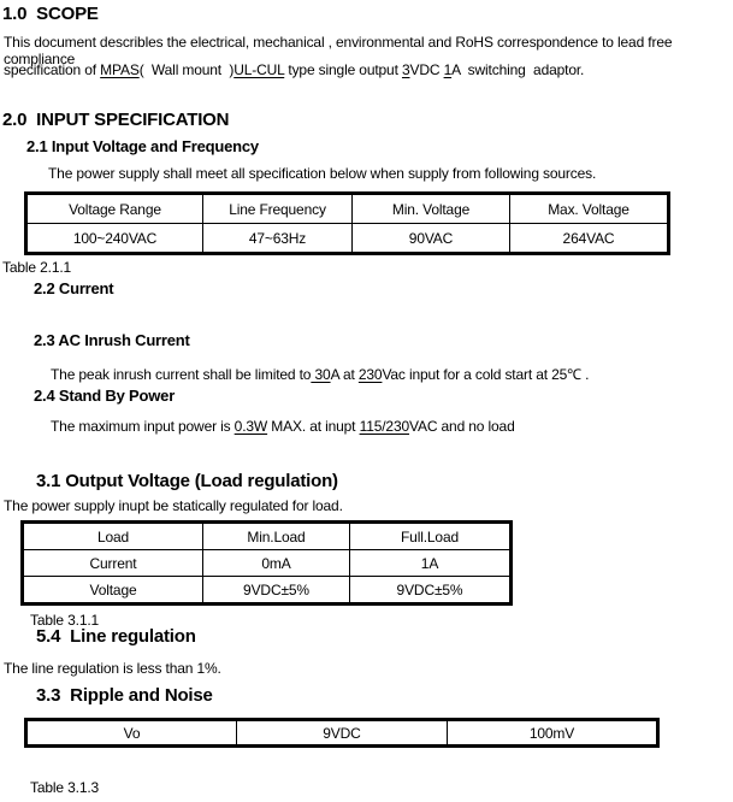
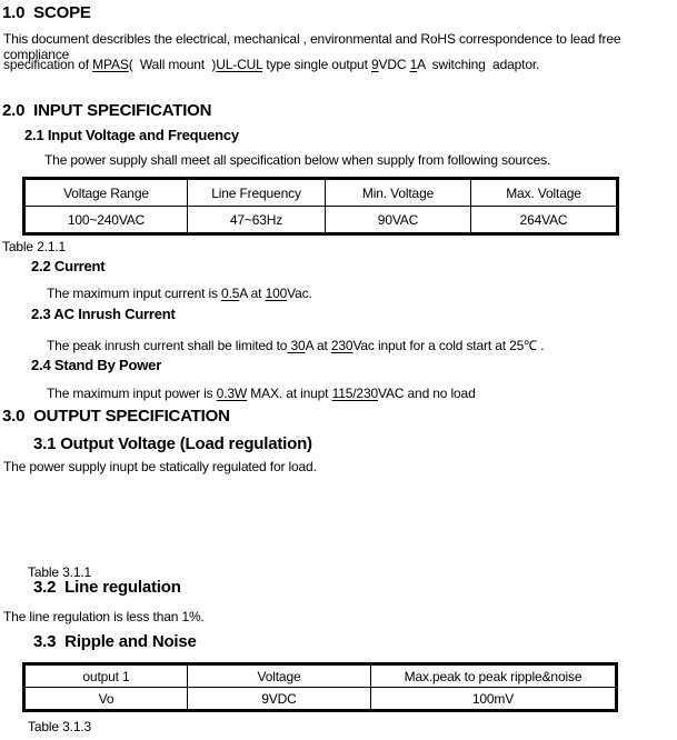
  1.0 SCOPE
  This document describles the electrical, mechanical , environmental and RoHS correspondence to lead free compliance
- specification of MPAS( Wall mount )UL-CUL type single output 3VDC 1A switching adaptor.
+ specification of MPAS( Wall mount )UL-CUL type single output 9VDC 1A switching adaptor.
  2.0 INPUT SPECIFICATION
  2.1 Input Voltage and Frequency
  The power supply shall meet all specification below when supply from following sources.
  Voltage Range	Line Frequency	Min. Voltage	Max. Voltage
  100~240VAC	47~63Hz	90VAC	264VAC
  Table 2.1.1
  2.2 Current
+ The maximum input current is 0.5A at 100Vac.
  2.3 AC Inrush Current
  The peak inrush current shall be limited to 30A at 230Vac input for a cold start at 25℃ .
  2.4 Stand By Power
  The maximum input power is 0.3W MAX. at inupt 115/230VAC and no load
+ 3.0 OUTPUT SPECIFICATION
  3.1 Output Voltage (Load regulation)
  The power supply inupt be statically regulated for load.
- Load	Min.Load	Full.Load
- Current	0mA	1A
- Voltage	9VDC±5%	9VDC±5%
  Table 3.1.1
- 5.4 Line regulation
+ 3.2 Line regulation
  The line regulation is less than 1%.
  3.3 Ripple and Noise
+ output 1	Voltage	Max.peak to peak ripple&noise
  Vo	9VDC	100mV
  Table 3.1.3
